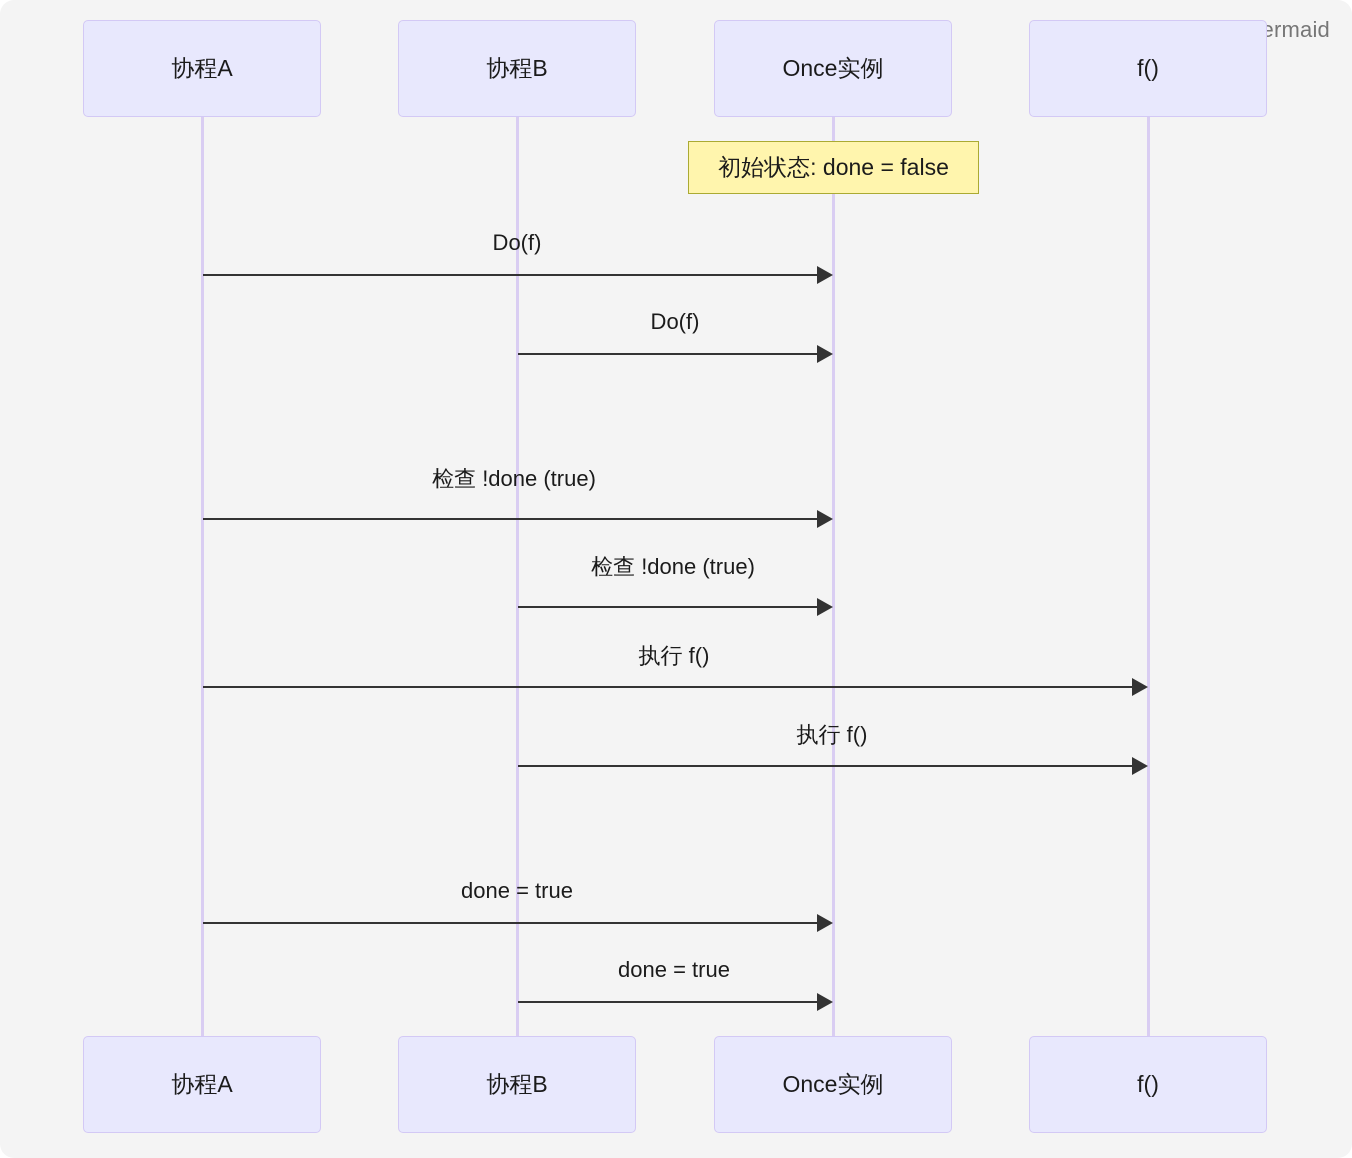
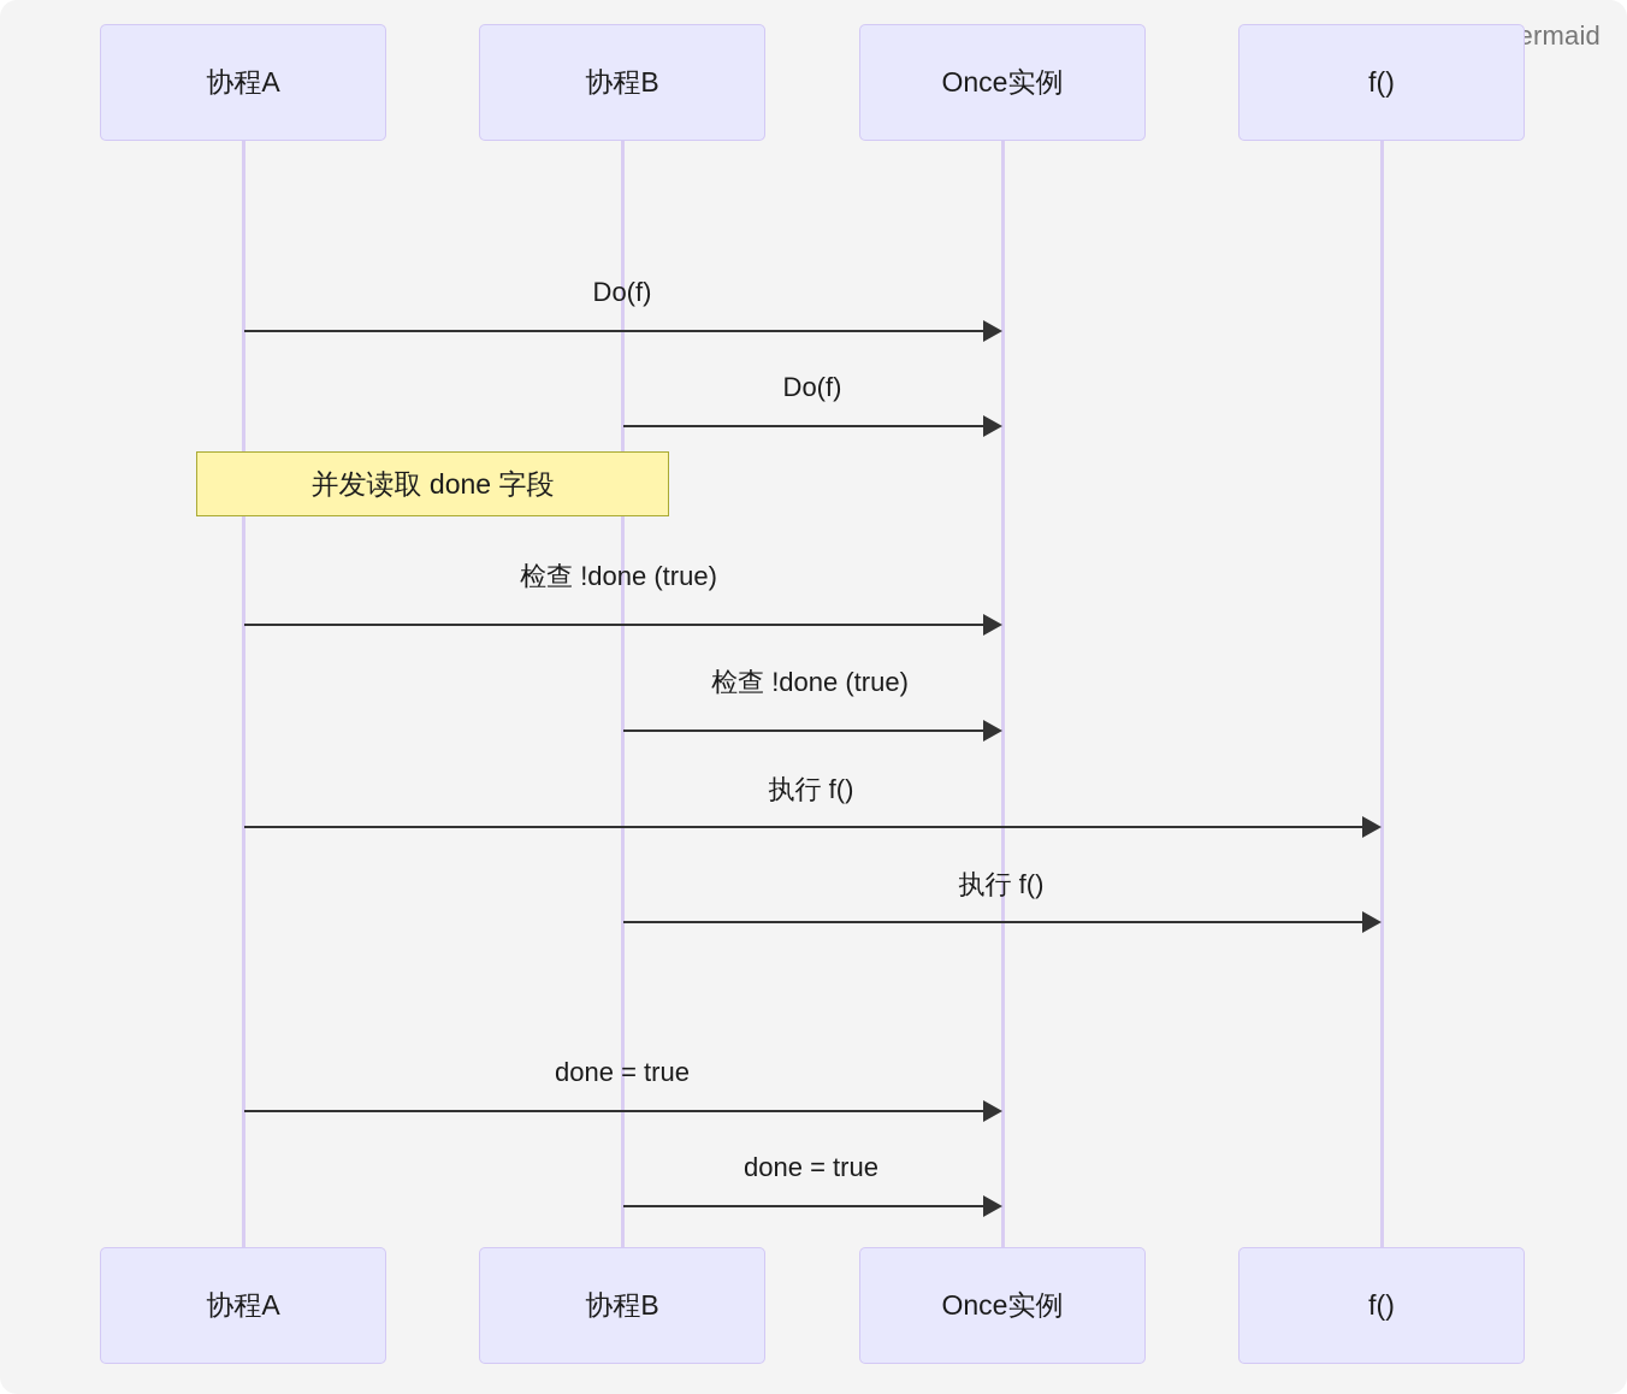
  ermaid
  协程A
  协程B
  Once实例
  f()
- 初始状态: done = false
  Do(f)
  Do(f)
+ 并发读取 done 字段
  检查 !done (true)
  检查 !done (true)
  执行 f()
  执行 f()
  done = true
  done = true
  协程A
  协程B
  Once实例
  f()
